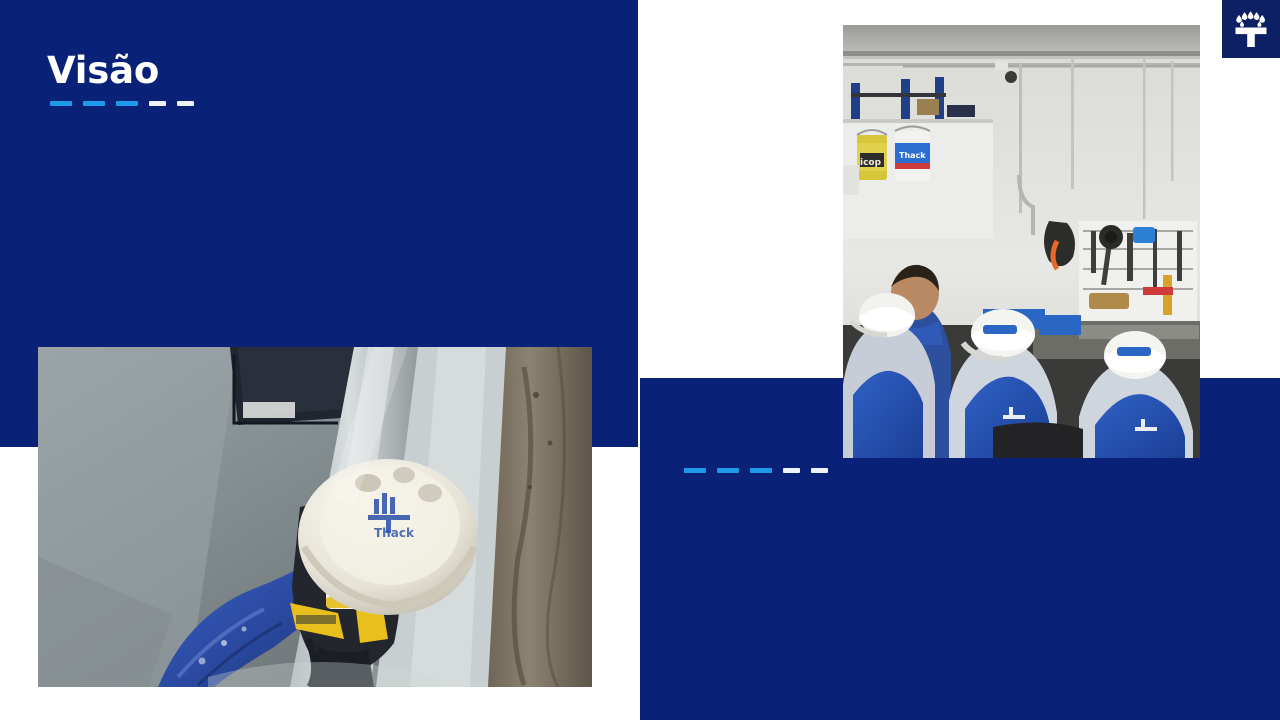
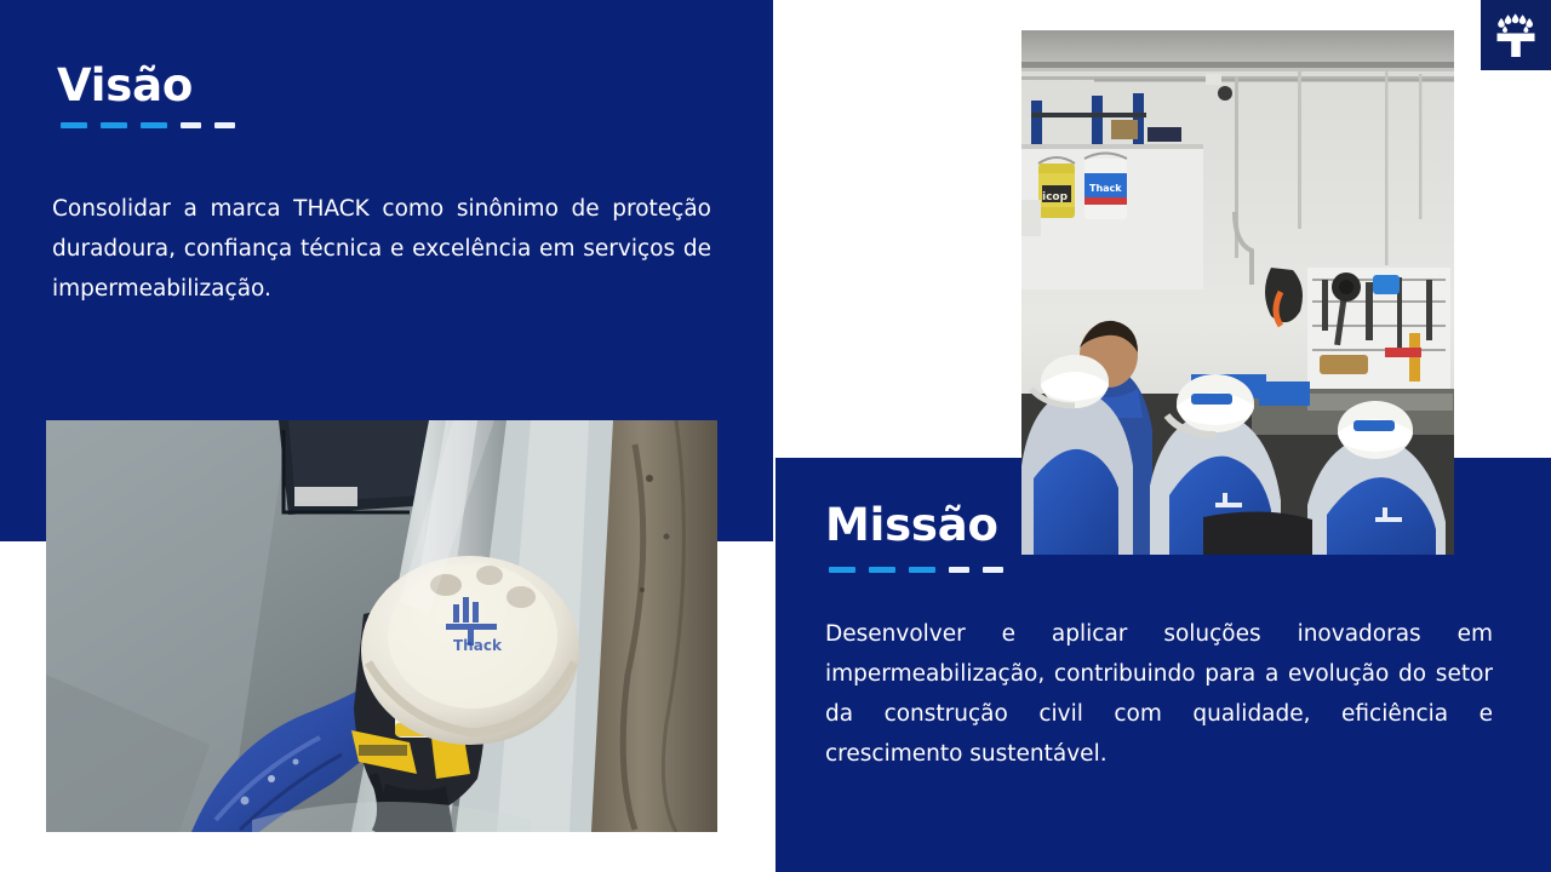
  Visão
+ Consolidar a marca THACK como sinônimo de proteção duradoura, confiança técnica e excelência em serviços de impermeabilização.
+ Missão
+ Desenvolver e aplicar soluções inovadoras em impermeabilização, contribuindo para a evolução do setor da construção civil com qualidade, eficiência e crescimento sustentável.
  Thack
  icop
  Thack
